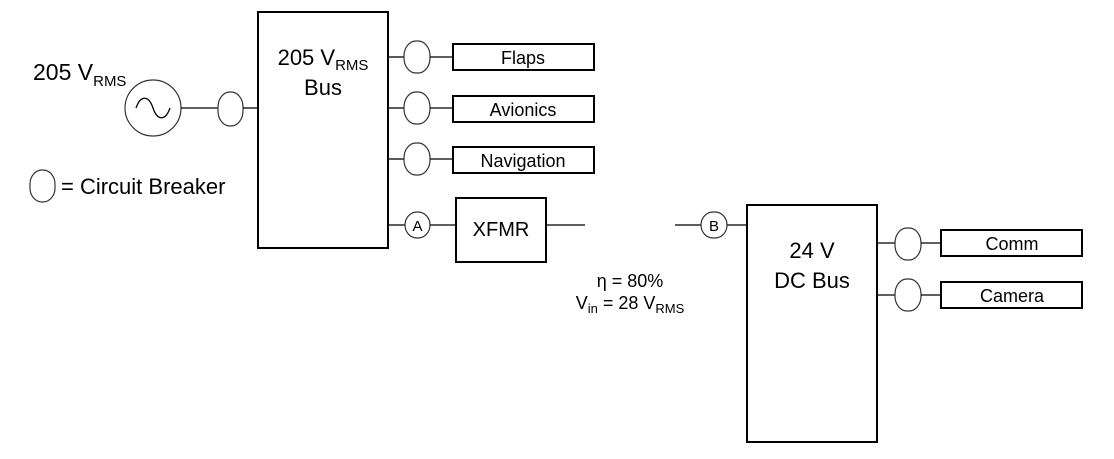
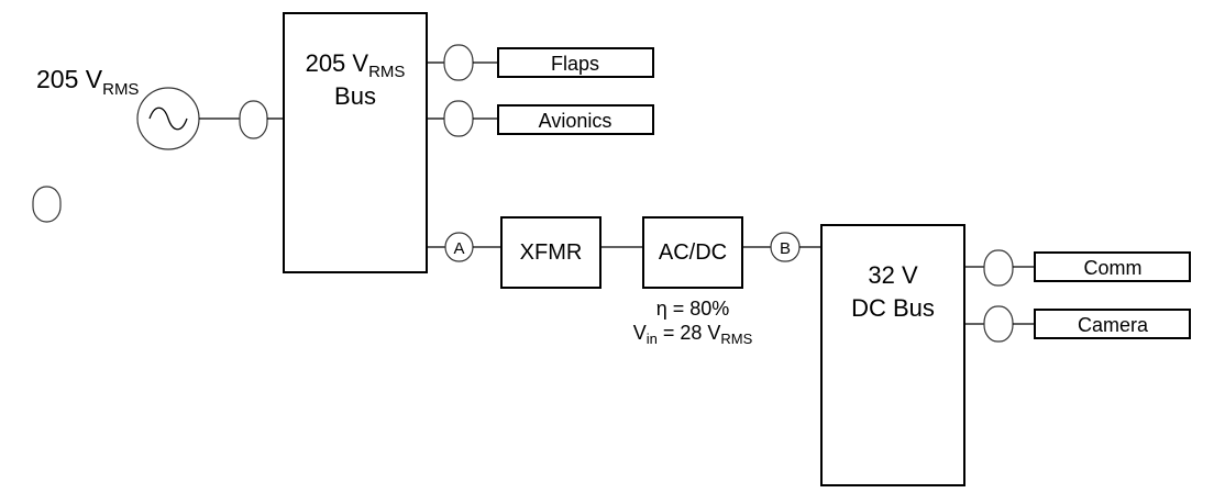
  205 VRMS
- = Circuit Breaker
  205 VRMS
  Bus
  Flaps
  Avionics
- Navigation
  A
  XFMR
+ AC/DC
  B
  η = 80%
  Vin = 28 VRMS
- 24 V
+ 32 V
  DC Bus
  Comm
  Camera
